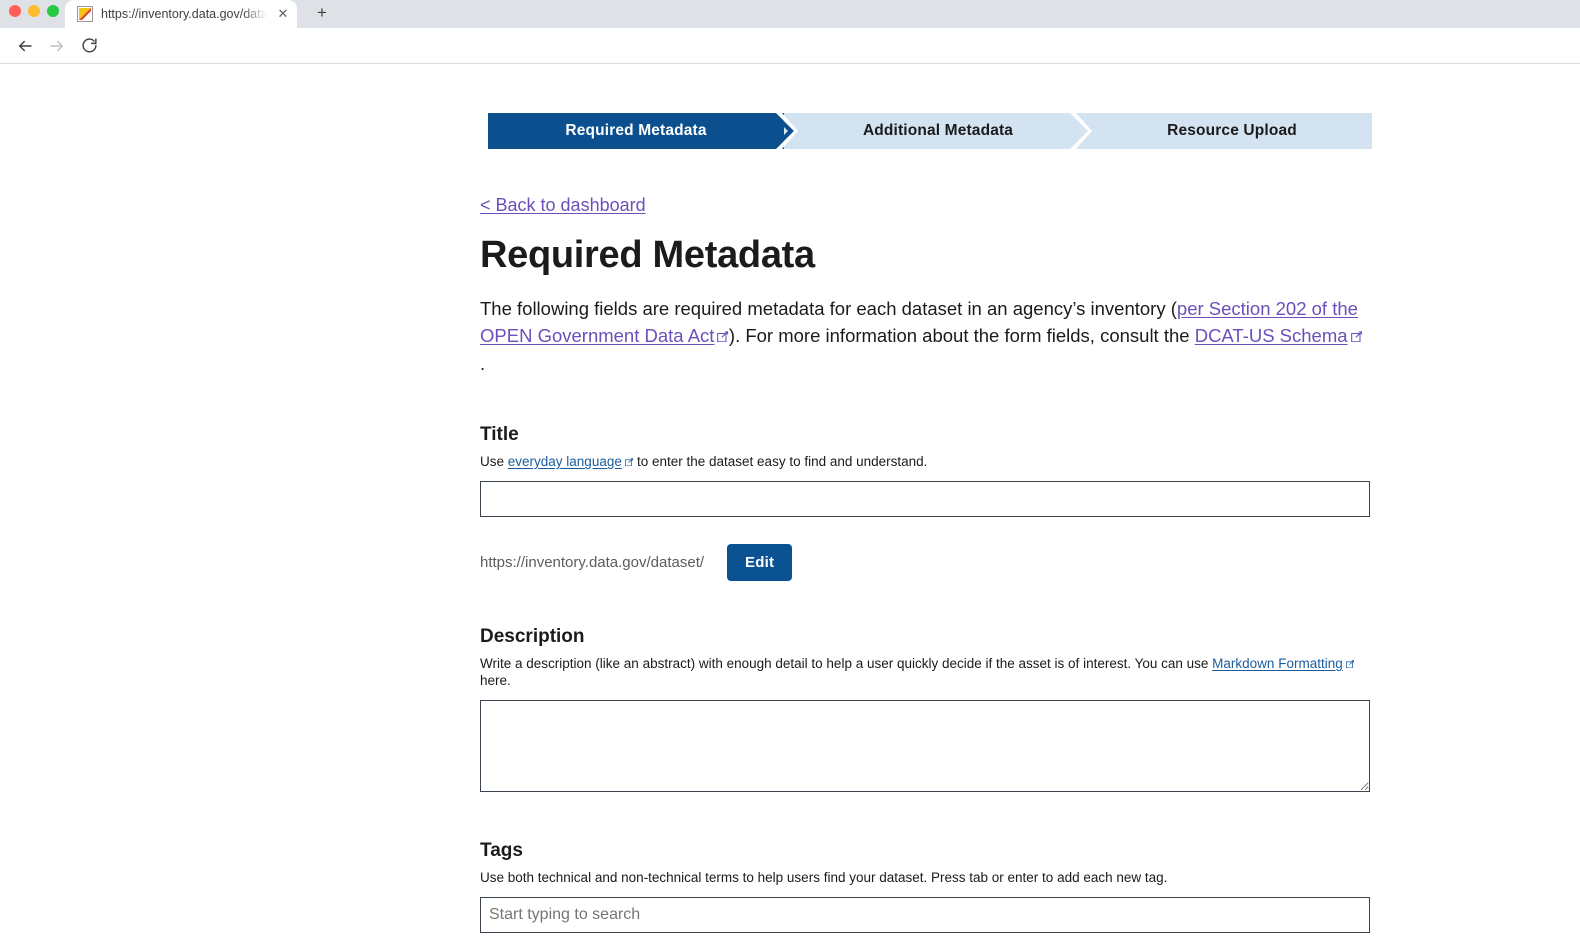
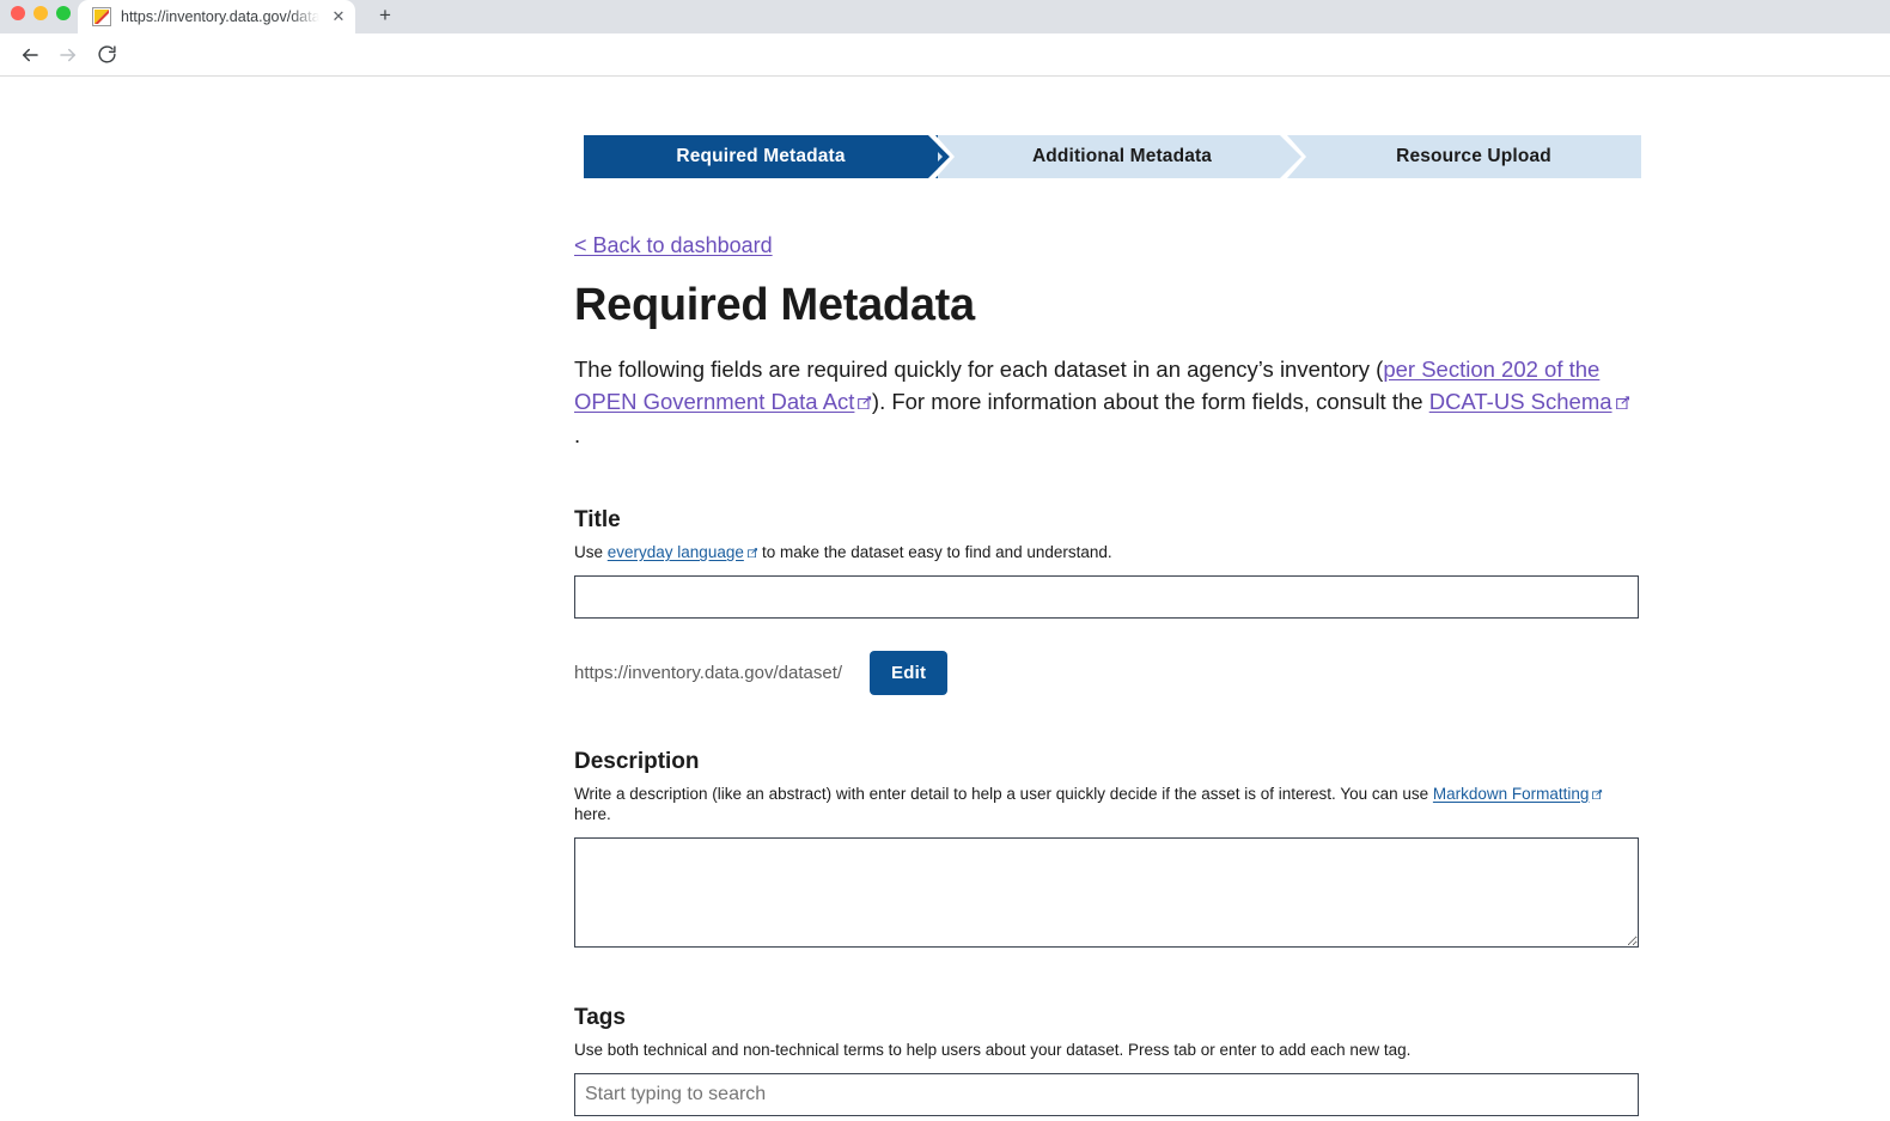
  https://inventory.data.gov/data
  ✕
  +
  Required Metadata
  Additional Metadata
  Resource Upload
  < Back to dashboard
  Required Metadata
- The following fields are required metadata for each dataset in an agency’s inventory (per Section 202 of the OPEN Government Data Act ). For more information about the form fields, consult the DCAT-US Schema.
+ The following fields are required quickly for each dataset in an agency’s inventory (per Section 202 of the OPEN Government Data Act ). For more information about the form fields, consult the DCAT-US Schema.
  Title
- Use everyday language to enter the dataset easy to find and understand.
+ Use everyday language to make the dataset easy to find and understand.
  https://inventory.data.gov/dataset/
  Edit
  Description
- Write a description (like an abstract) with enough detail to help a user quickly decide if the asset is of interest. You can use Markdown Formatting here.
+ Write a description (like an abstract) with enter detail to help a user quickly decide if the asset is of interest. You can use Markdown Formatting here.
  Tags
- Use both technical and non-technical terms to help users find your dataset. Press tab or enter to add each new tag.
+ Use both technical and non-technical terms to help users about your dataset. Press tab or enter to add each new tag.
  Start typing to search
